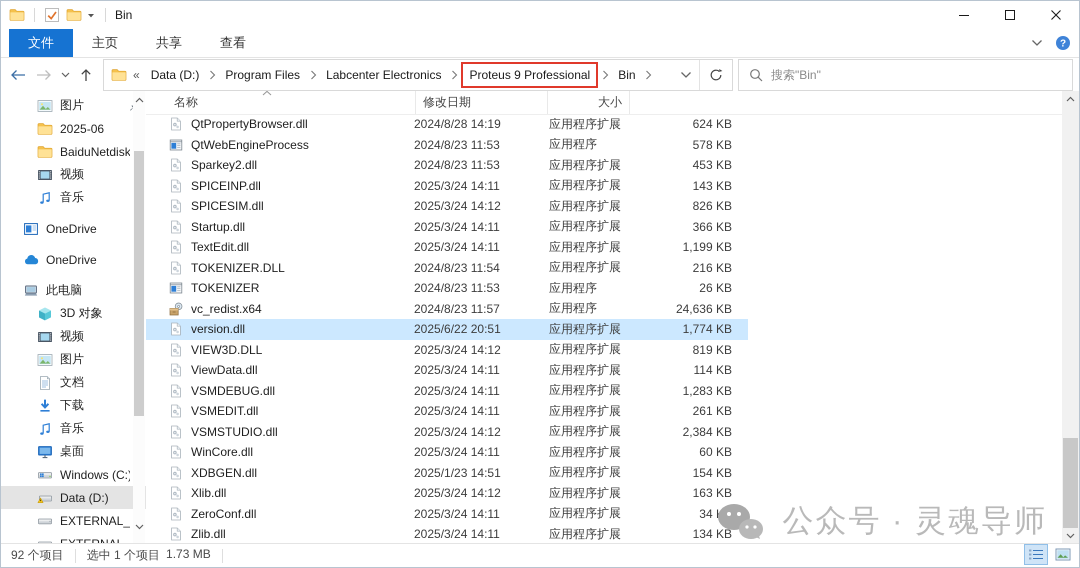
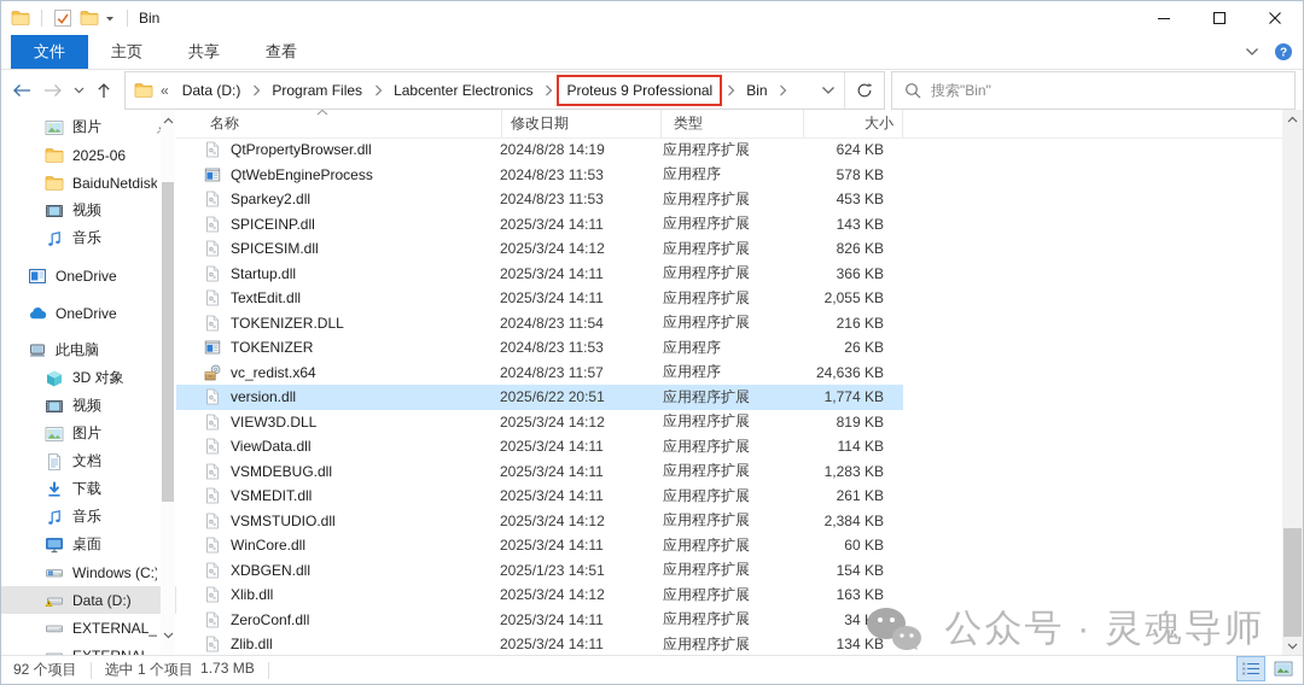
  Bin
  文件
  主页
  共享
  查看
  ?
  «
  Data (D:)
  Program Files
  Labcenter Electronics
  Proteus 9 Professional
  Bin
  搜索"Bin"
  图片
  2025-06
  BaiduNetdisk
  视频
  音乐
  OneDrive
  OneDrive
  此电脑
  3D 对象
  视频
  图片
  文档
  下载
  音乐
  桌面
  Windows (C:
  Data (D:)
  EXTERNAL_
  名称
  修改日期
+ 类型
  大小
  QtPropertyBrowser.dll
  2024/8/28 14:19
  应用程序扩展
  624 KB
  QtWebEngineProcess
  2024/8/23 11:53
  应用程序
  578 KB
  Sparkey2.dll
  2024/8/23 11:53
  应用程序扩展
  453 KB
  SPICEINP.dll
  2025/3/24 14:11
  应用程序扩展
  143 KB
  SPICESIM.dll
  2025/3/24 14:12
  应用程序扩展
  826 KB
  Startup.dll
  2025/3/24 14:11
  应用程序扩展
  366 KB
  TextEdit.dll
  2025/3/24 14:11
  应用程序扩展
- 1,199 KB
+ 2,055 KB
  TOKENIZER.DLL
  2024/8/23 11:54
  应用程序扩展
  216 KB
  TOKENIZER
  2024/8/23 11:53
  应用程序
  26 KB
  vc_redist.x64
  2024/8/23 11:57
  应用程序
  24,636 KB
  version.dll
  2025/6/22 20:51
  应用程序扩展
  1,774 KB
  VIEW3D.DLL
  2025/3/24 14:12
  应用程序扩展
  819 KB
  ViewData.dll
  2025/3/24 14:11
  应用程序扩展
  114 KB
  VSMDEBUG.dll
  2025/3/24 14:11
  应用程序扩展
  1,283 KB
  VSMEDIT.dll
  2025/3/24 14:11
  应用程序扩展
  261 KB
  VSMSTUDIO.dll
  2025/3/24 14:12
  应用程序扩展
  2,384 KB
  WinCore.dll
  2025/3/24 14:11
  应用程序扩展
  60 KB
  XDBGEN.dll
  2025/1/23 14:51
  应用程序扩展
  154 KB
  Xlib.dll
  2025/3/24 14:12
  应用程序扩展
  163 KB
  ZeroConf.dll
  2025/3/24 14:11
  应用程序扩展
  Zlib.dll
  2025/3/24 14:11
  应用程序扩展
  134 KB
  公众号 · 灵魂导师
  92 个项目
  选中 1 个项目
  1.73 MB
